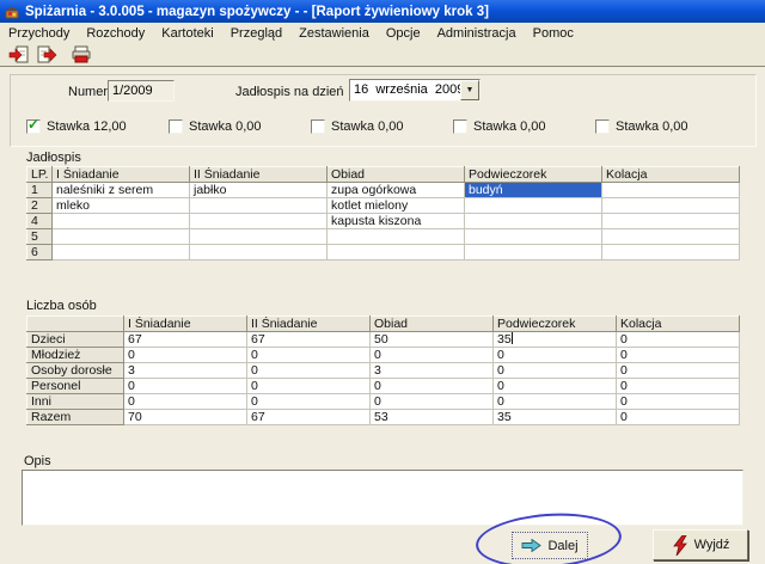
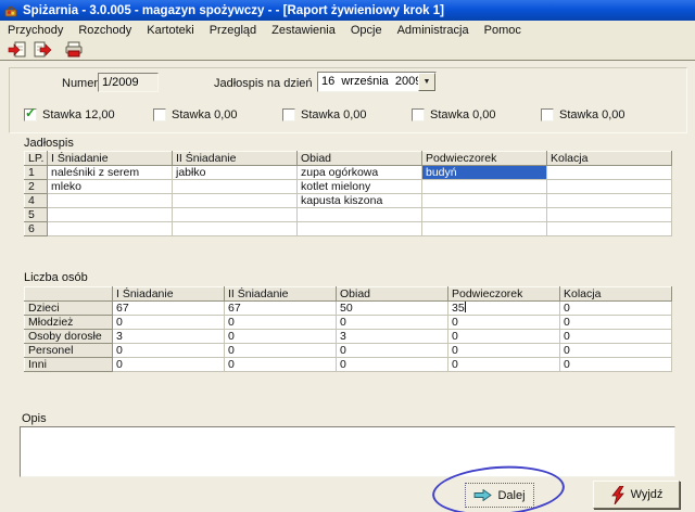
- Spiżarnia - 3.0.005 - magazyn spożywczy - - [Raport żywieniowy krok 3]
+ Spiżarnia - 3.0.005 - magazyn spożywczy - - [Raport żywieniowy krok 1]
  Przychody
  Rozchody
  Kartoteki
  Przegląd
  Zestawienia
  Opcje
  Administracja
  Pomoc
  Numer
  1/2009
  Jadłospis na dzień
  16 września 200
  ✓
  Stawka 12,00
  Stawka 0,00
  Stawka 0,00
  Stawka 0,00
  Stawka 0,00
  Jadłospis
  LP.	I Śniadanie	II Śniadanie	Obiad	Podwieczorek	Kolacja
  1	naleśniki z serem	jabłko	zupa ogórkowa	budyń
  2	mleko		kotlet mielony
  4			kapusta kiszona
  5
  6
  Liczba osób
  	I Śniadanie	II Śniadanie	Obiad	Podwieczorek	Kolacja
  Dzieci	67	67	50	35	0
  Młodzież	0	0	0	0	0
  Osoby dorosłe	3	0	3	0	0
  Personel	0	0	0	0	0
  Inni	0	0	0	0	0
- Razem	70	67	53	35	0
  Opis
  Dalej
  Wyjdź
